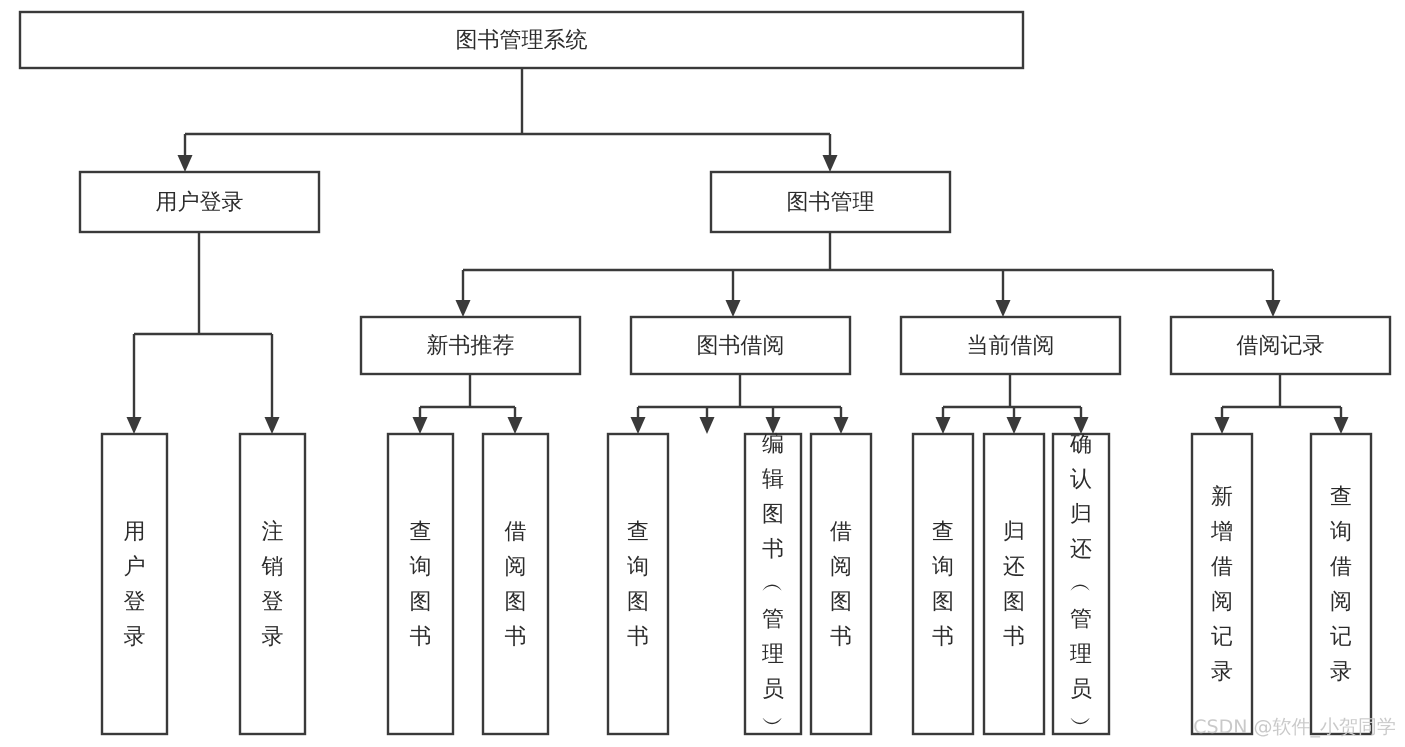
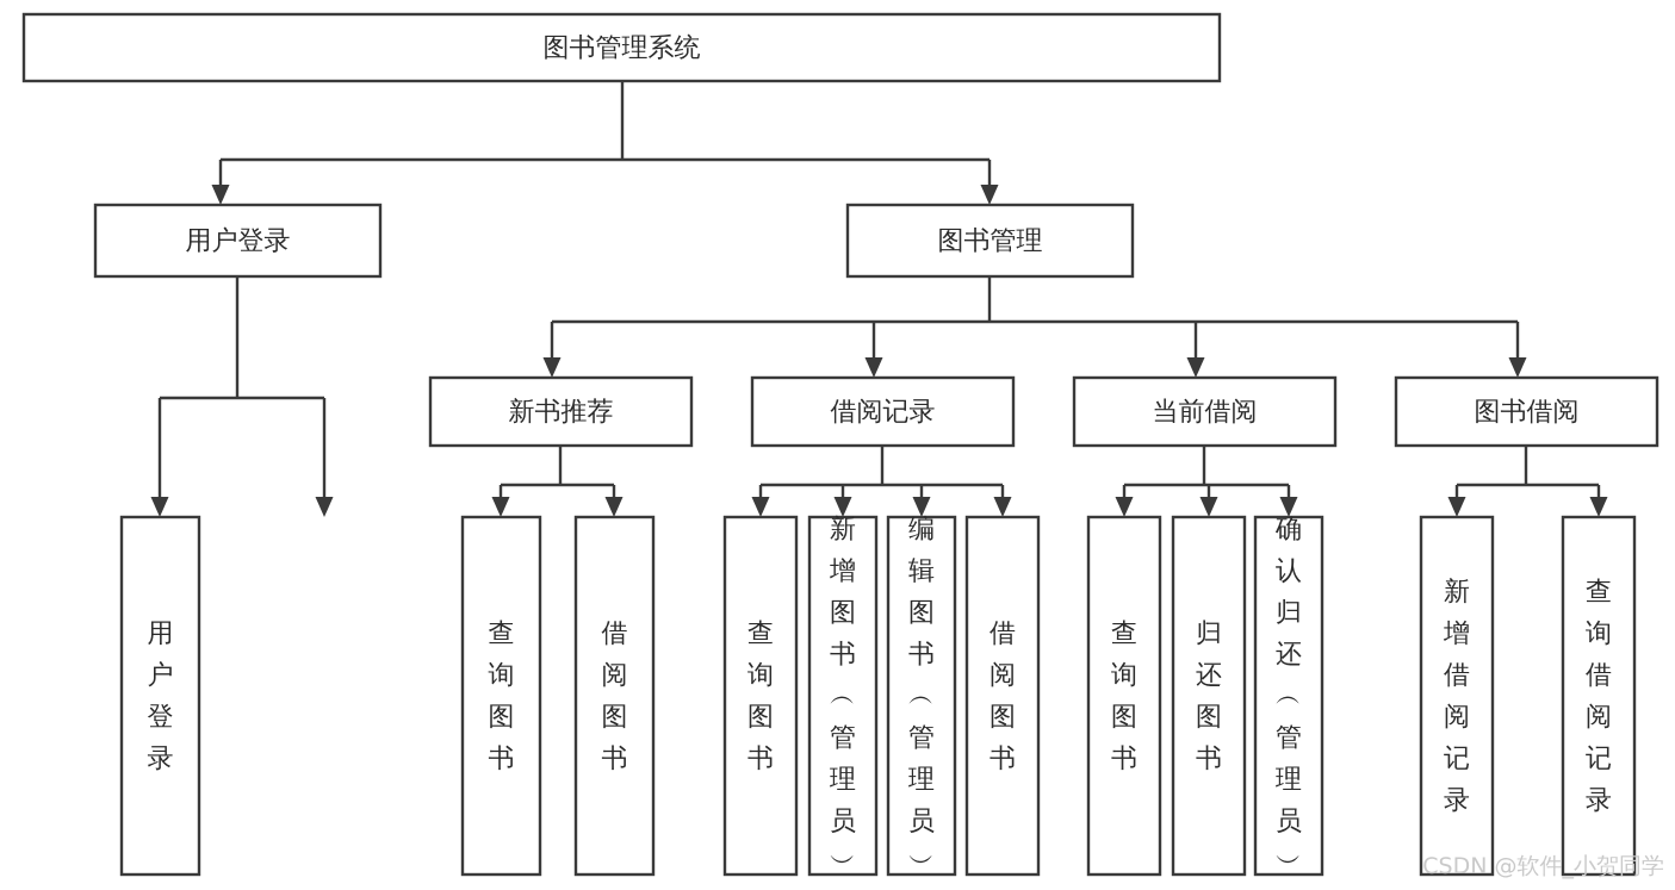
  图书管理系统
  用户登录
  图书管理
  新书推荐
- 图书借阅
+ 借阅记录
  当前借阅
- 借阅记录
+ 图书借阅
  用户登录
- 注销登录
  查询图书
  借阅图书
  查询图书
+ 新增图书 ︵ 管理员 ︶
  编辑图书 ︵ 管理员 ︶
  借阅图书
  查询图书
  归还图书
  确认归还 ︵ 管理员 ︶
  新增借阅记录
  查询借阅记录
  CSDN @软件_小贺同学
